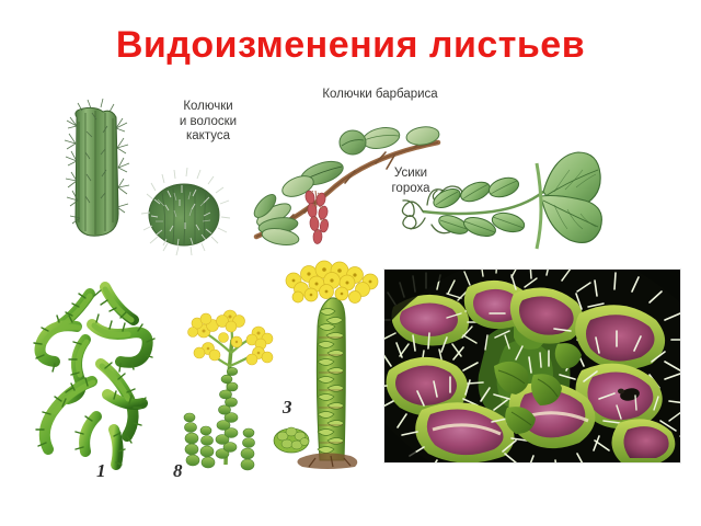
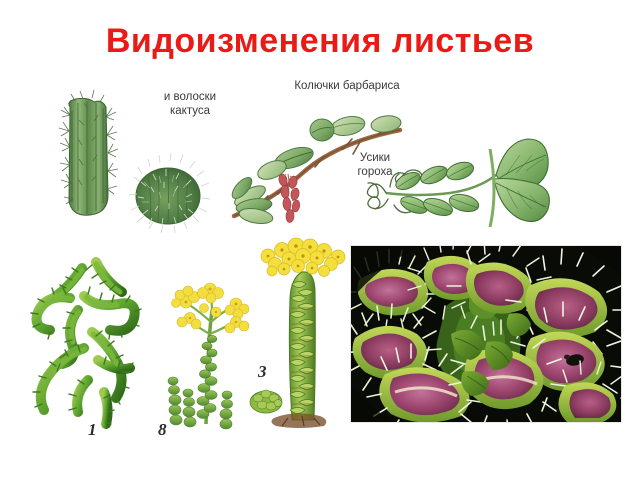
  Видоизменения листьев
- Колючки
  и волоски
  кактуса
  Колючки барбариса
  Усики
  гороха
  1
  8
  3
